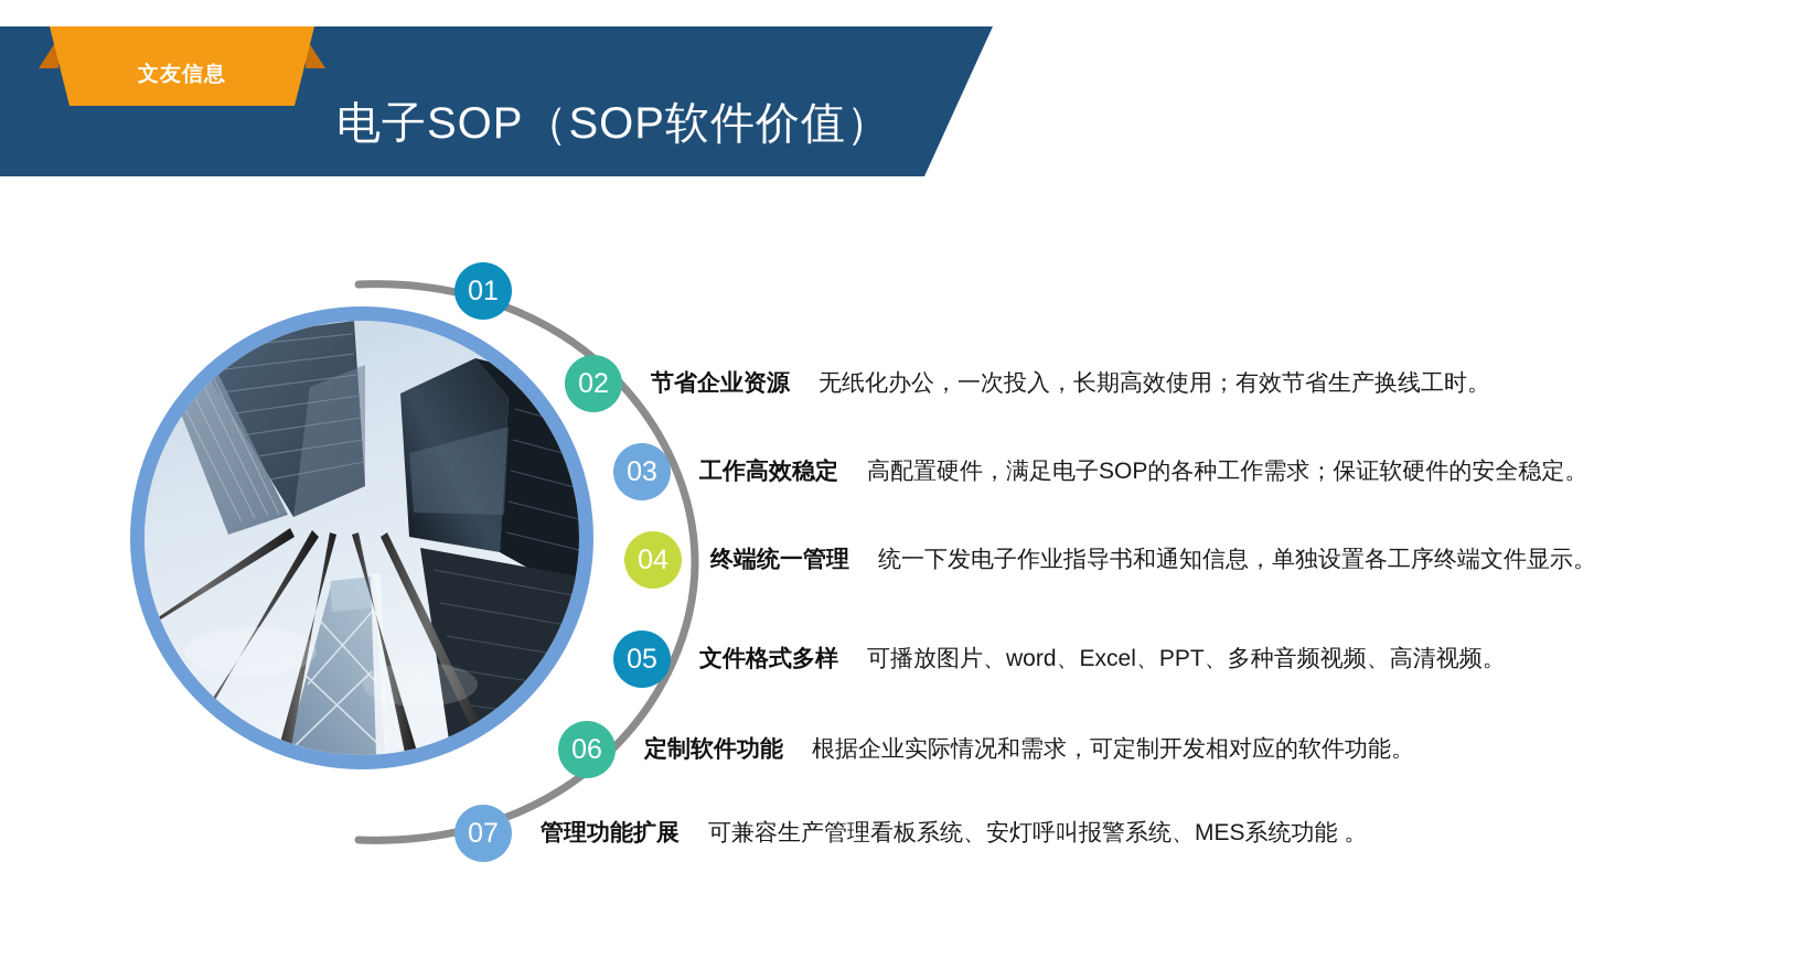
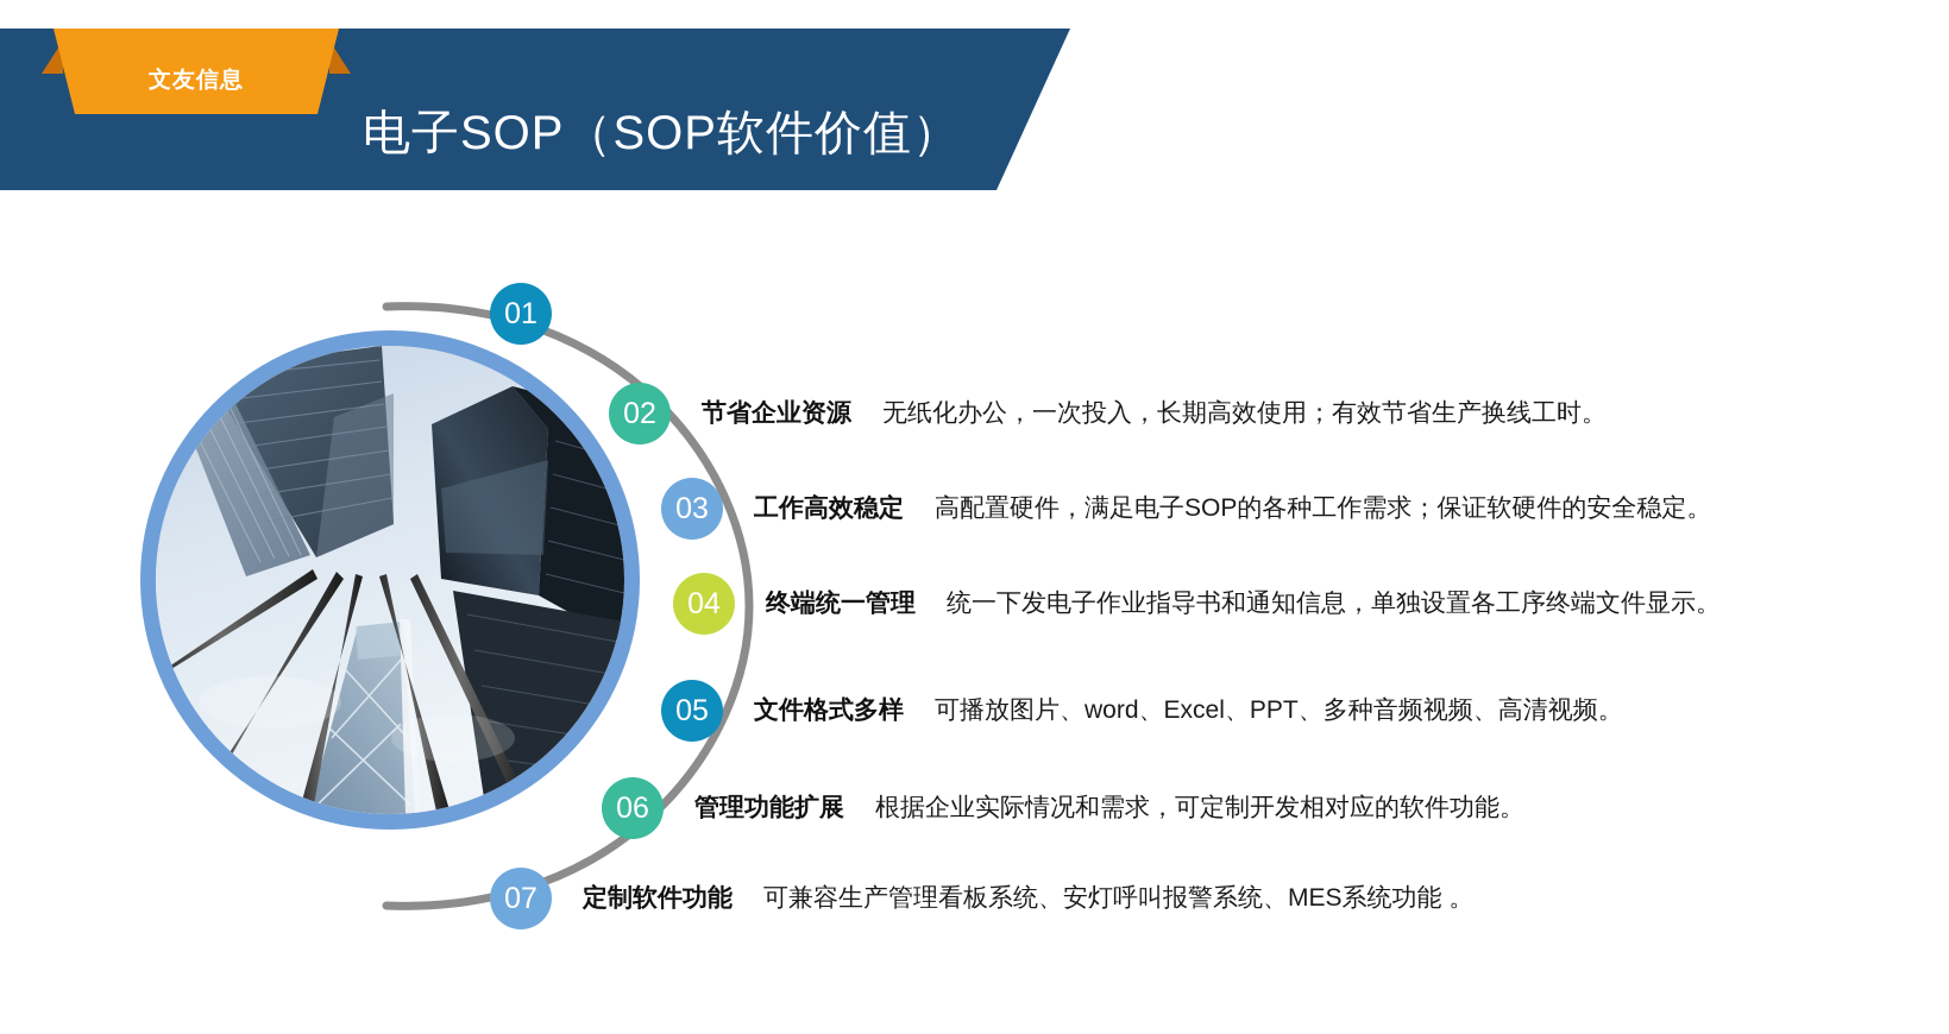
  电子SOP（SOP软件价值）
  文友信息
  01
  02
  节省企业资源 无纸化办公，一次投入，长期高效使用；有效节省生产换线工时。
  03
  工作高效稳定 高配置硬件，满足电子SOP的各种工作需求；保证软硬件的安全稳定。
  04
  终端统一管理 统一下发电子作业指导书和通知信息，单独设置各工序终端文件显示。
  05
  文件格式多样 可播放图片、word、Excel、PPT、多种音频视频、高清视频。
  06
- 定制软件功能 根据企业实际情况和需求，可定制开发相对应的软件功能。
+ 管理功能扩展 根据企业实际情况和需求，可定制开发相对应的软件功能。
  07
- 管理功能扩展 可兼容生产管理看板系统、安灯呼叫报警系统、MES系统功能 。
+ 定制软件功能 可兼容生产管理看板系统、安灯呼叫报警系统、MES系统功能 。
